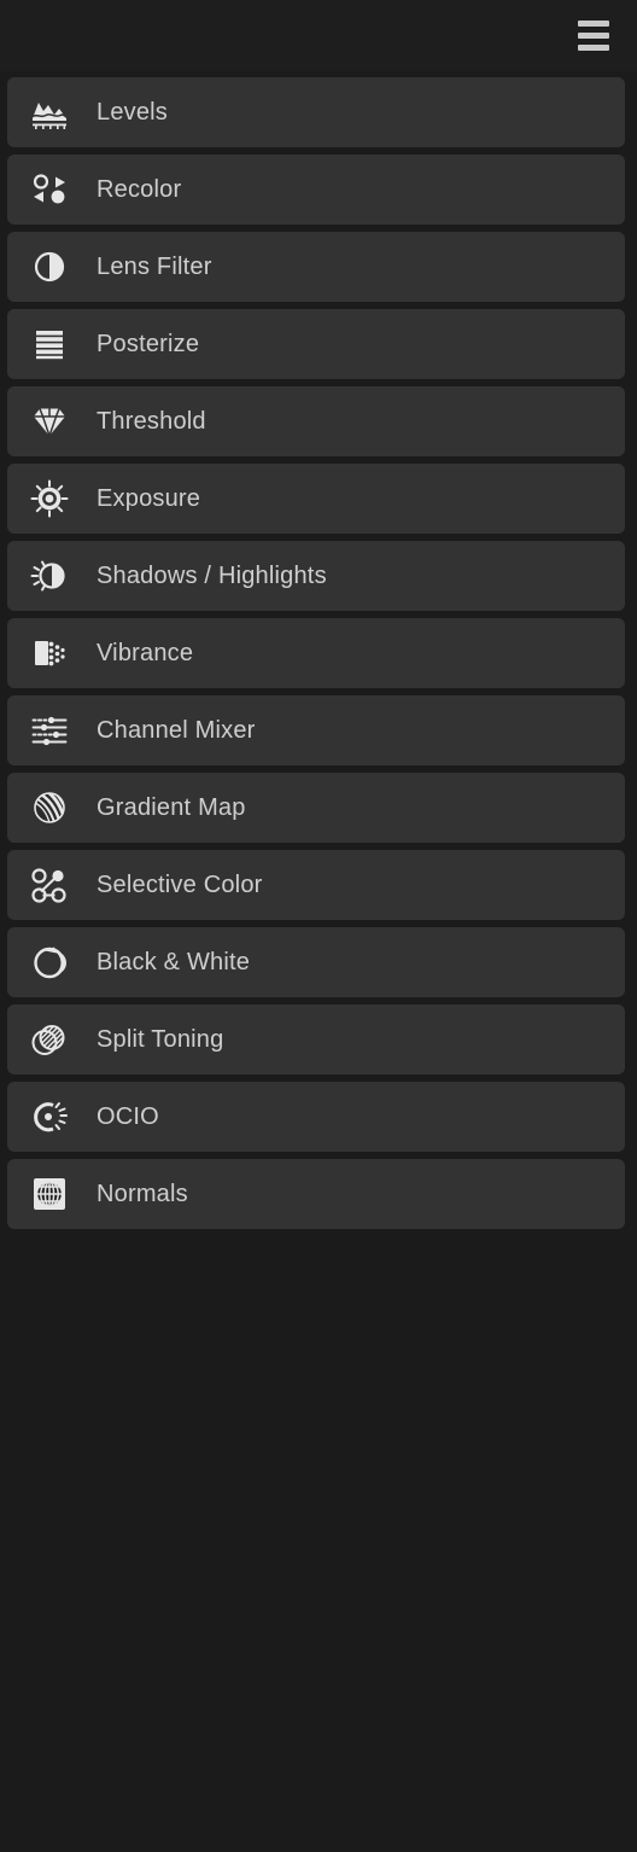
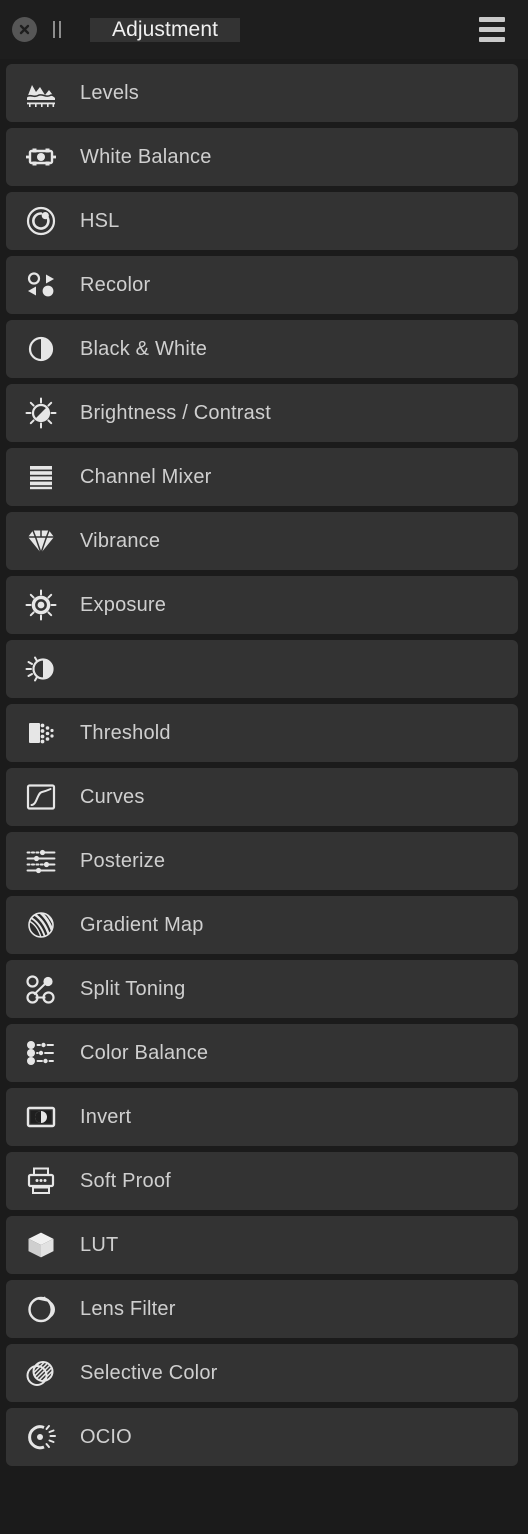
+ Adjustment
  Levels
+ White Balance
+ HSL
  Recolor
- Lens Filter
+ Black & White
+ Brightness / Contrast
- Posterize
+ Channel Mixer
- Threshold
+ Vibrance
  Exposure
- Shadows / Highlights
- Vibrance
+ Threshold
+ Curves
- Channel Mixer
+ Posterize
  Gradient Map
- Selective Color
+ Split Toning
+ Color Balance
+ Invert
+ Soft Proof
+ LUT
- Black & White
+ Lens Filter
- Split Toning
+ Selective Color
  OCIO
- Normals
